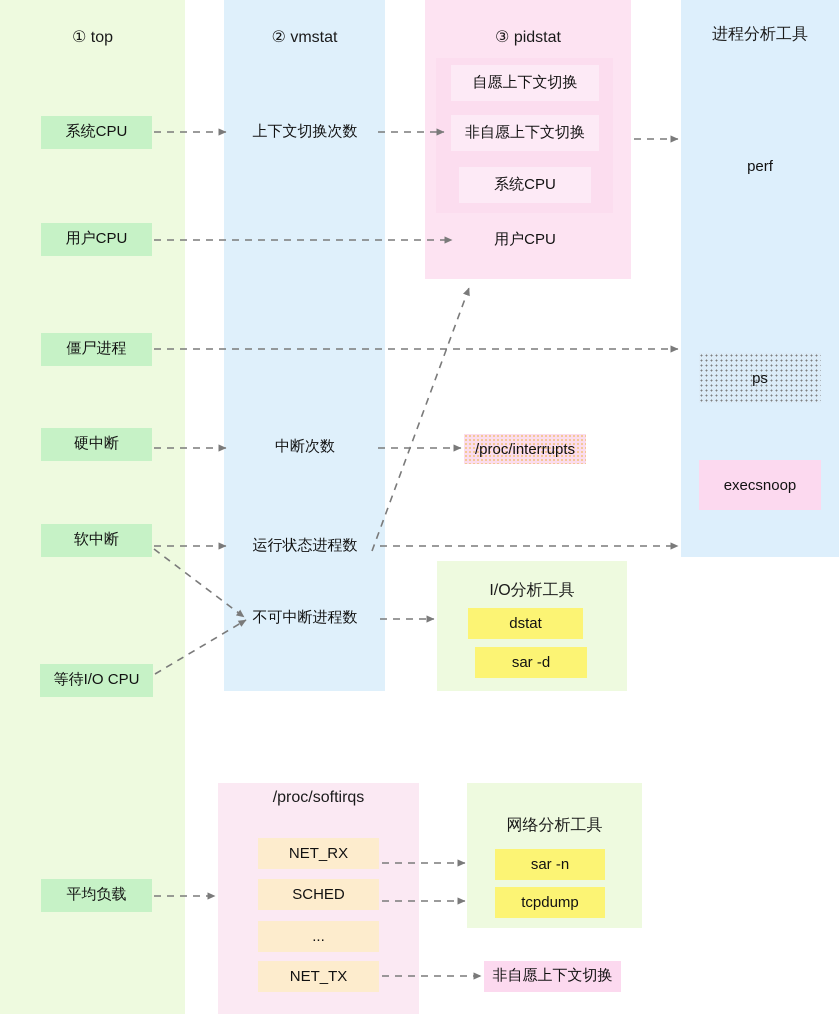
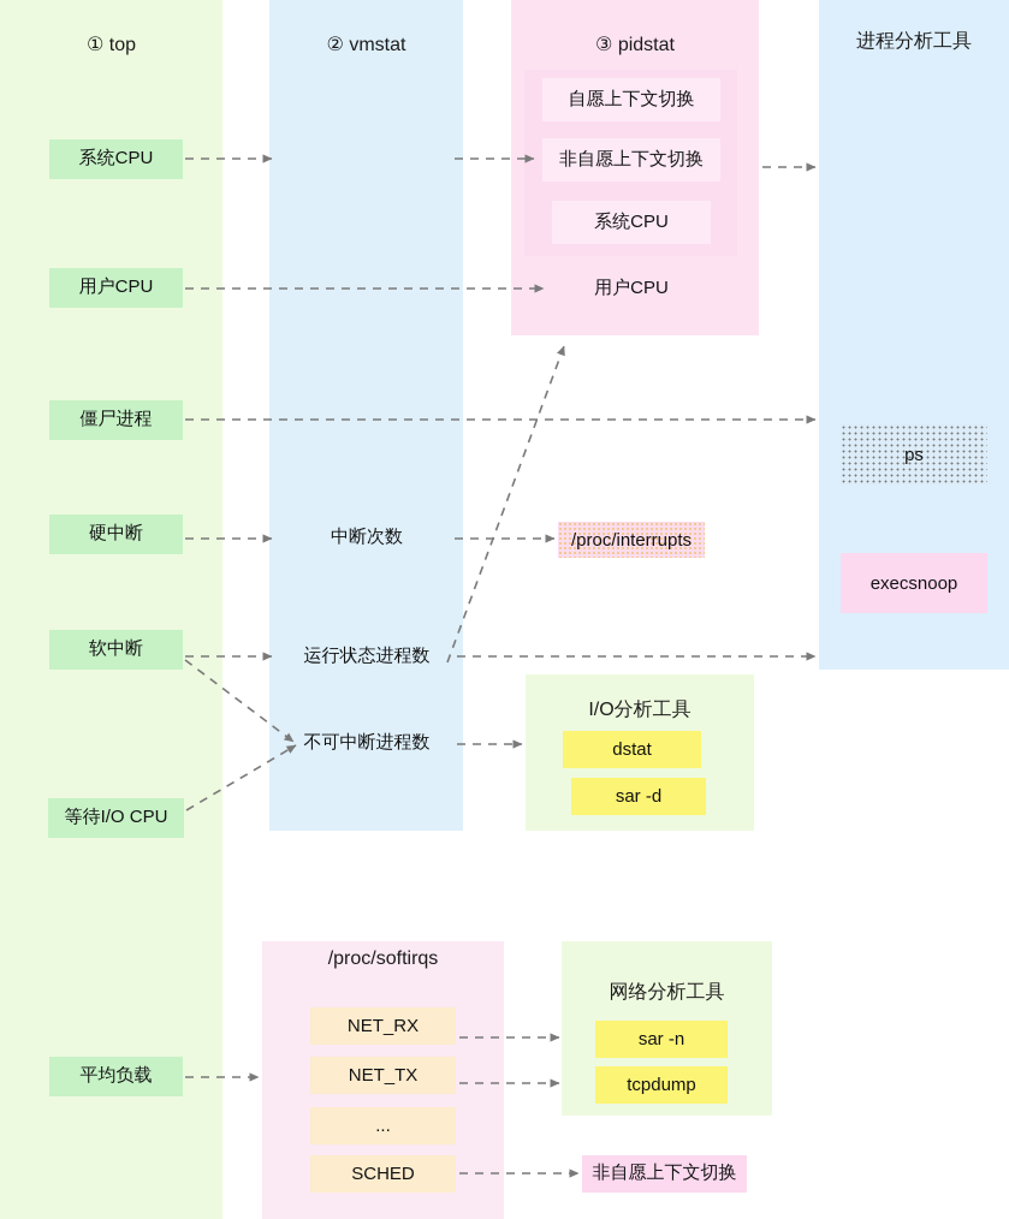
  ① top
  ② vmstat
  ③ pidstat
  进程分析工具
  系统CPU
  用户CPU
  僵尸进程
  硬中断
  软中断
  等待I/O CPU
  平均负载
- 上下文切换次数
  中断次数
  运行状态进程数
  不可中断进程数
  自愿上下文切换
  非自愿上下文切换
  系统CPU
  用户CPU
- perf
  ps
  execsnoop
  /proc/interrupts
  I/O分析工具
  dstat
  sar -d
  /proc/softirqs
  NET_RX
- SCHED
+ NET_TX
  ...
- NET_TX
+ SCHED
  网络分析工具
  sar -n
  tcpdump
  非自愿上下文切换
